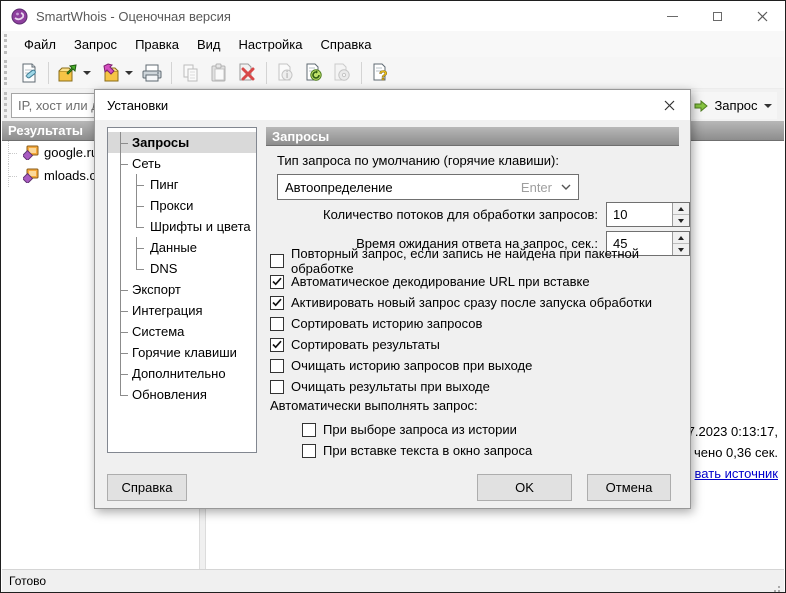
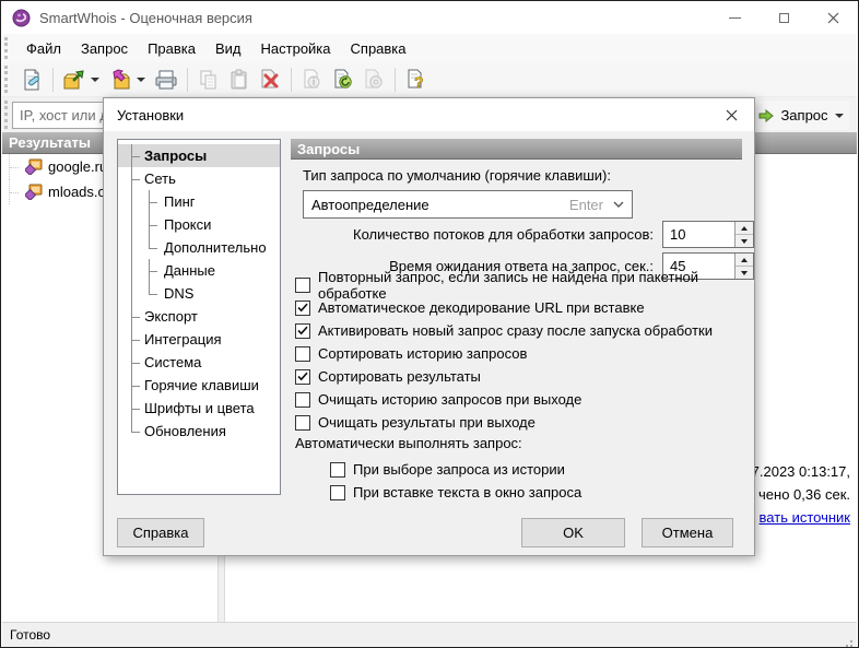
  SmartWhois - Оценочная версия
  Файл
  Запрос
  Правка
  Вид
  Настройка
  Справка
  ?
  IP, хост или
  Запрос
  Результаты
  google.r
  mloads.c
  7.2023 0:13:17,
  чено 0,36 сек.
  вать источник
  Готово
  Установки
  Запросы
  Сеть
  Пинг
  Прокси
- Шрифты и цвета
+ Дополнительно
  Данные
  DNS
  Экспорт
  Интеграция
  Система
  Горячие клавиши
- Дополнительно
+ Шрифты и цвета
  Обновления
  Запросы
  Тип запроса по умолчанию (горячие клавиши):
  Автоопределение
  Enter
  Количество потоков для обработки запросов:
  10
  Время ожидания ответа на запрос, сек.:
  45
  Повторный запрос, если запись не найдена при пакетной обработке
  Автоматическое декодирование URL при вставке
  Активировать новый запрос сразу после запуска обработки
  Сортировать историю запросов
  Сортировать результаты
  Очищать историю запросов при выходе
  Очищать результаты при выходе
  Автоматически выполнять запрос:
  При выборе запроса из истории
  При вставке текста в окно запроса
  Справка
  OK
  Отмена
